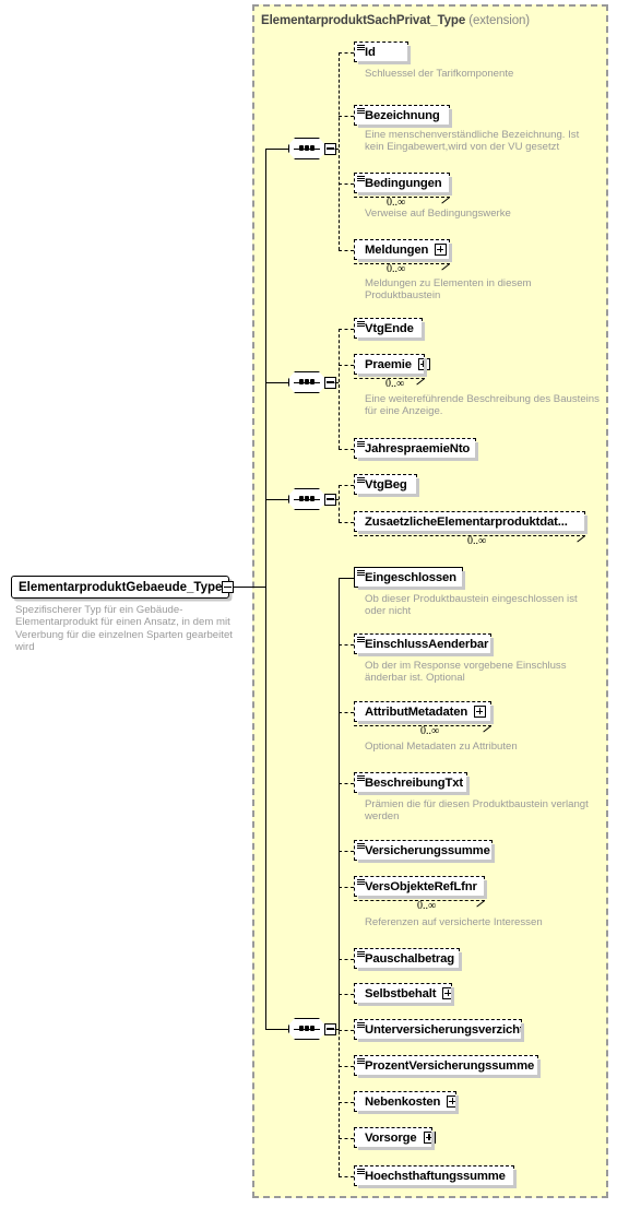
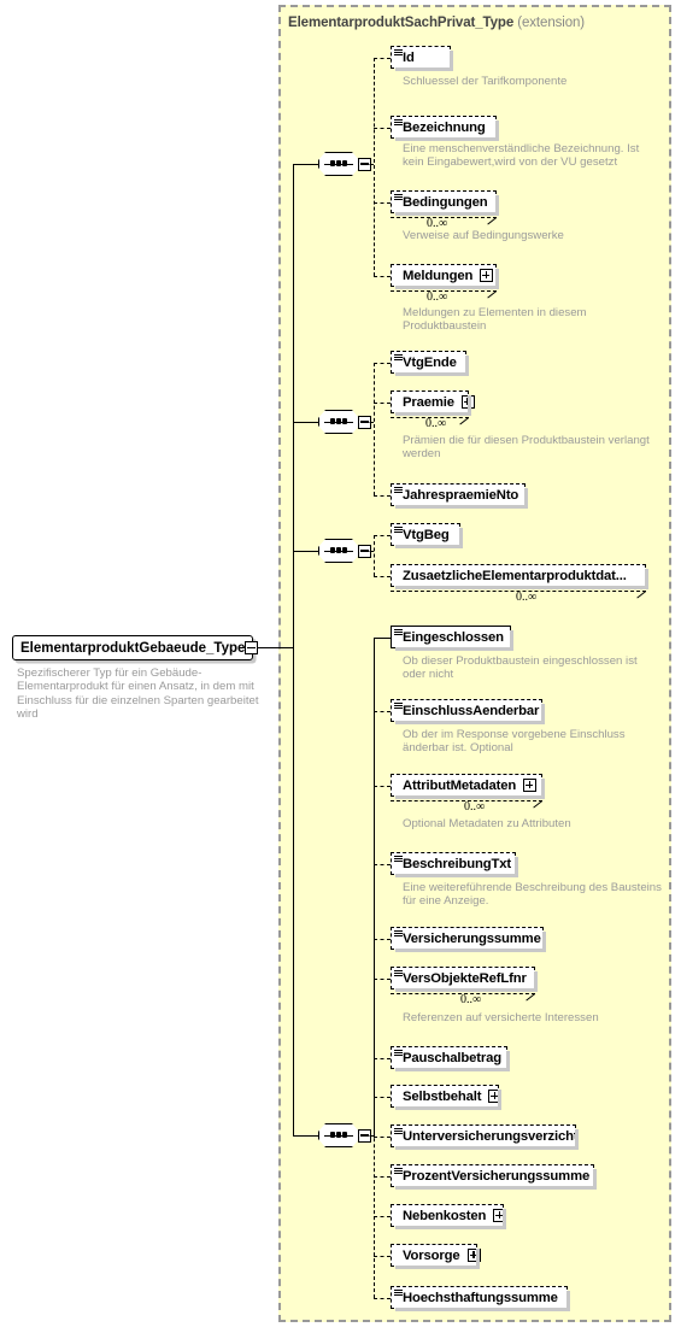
  ElementarproduktSachPrivat_Type (extension)
  ElementarproduktGebaeude_Type
- Spezifischerer Typ für ein Gebäude-Elementarprodukt für einen Ansatz, in dem mit Vererbung für die einzelnen Sparten gearbeitet wird
+ Spezifischerer Typ für ein Gebäude-Elementarprodukt für einen Ansatz, in dem mit Einschluss für die einzelnen Sparten gearbeitet wird
  Id
  Schluessel der Tarifkomponente
  Bezeichnung
  Eine menschenverständliche Bezeichnung. Ist kein Eingabewert,wird von der VU gesetzt
  Bedingungen
  0..∞
  Verweise auf Bedingungswerke
  Meldungen
  0..∞
  Meldungen zu Elementen in diesem Produktbaustein
  VtgEnde
  Praemie
  0..∞
- Eine weitereführende Beschreibung des Bausteins für eine Anzeige.
+ Prämien die für diesen Produktbaustein verlangt werden
  JahrespraemieNto
  VtgBeg
  ZusaetzlicheElementarproduktdat...
  0..∞
  Eingeschlossen
  Ob dieser Produktbaustein eingeschlossen ist oder nicht
  EinschlussAenderbar
  Ob der im Response vorgebene Einschluss änderbar ist. Optional
  AttributMetadaten
  0..∞
  Optional Metadaten zu Attributen
  BeschreibungTxt
- Prämien die für diesen Produktbaustein verlangt werden
+ Eine weitereführende Beschreibung des Bausteins für eine Anzeige.
  Versicherungssumme
  VersObjekteRefLfnr
  0..∞
  Referenzen auf versicherte Interessen
  Pauschalbetrag
  Selbstbehalt
  Unterversicherungsverzich
  ProzentVersicherungssumme
  Nebenkosten
  Vorsorge
  Hoechsthaftungssumme
